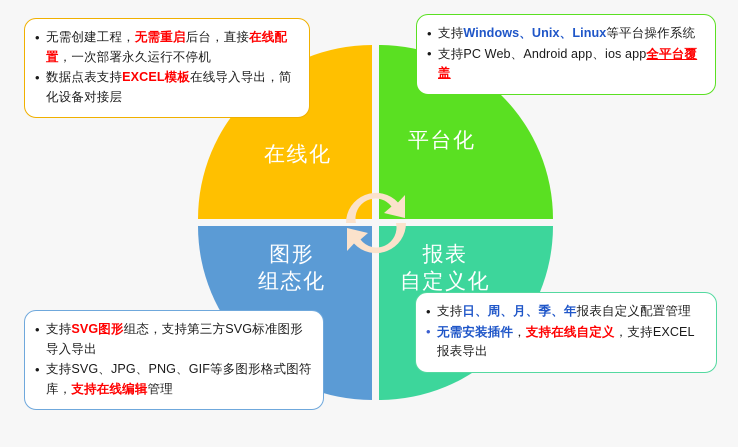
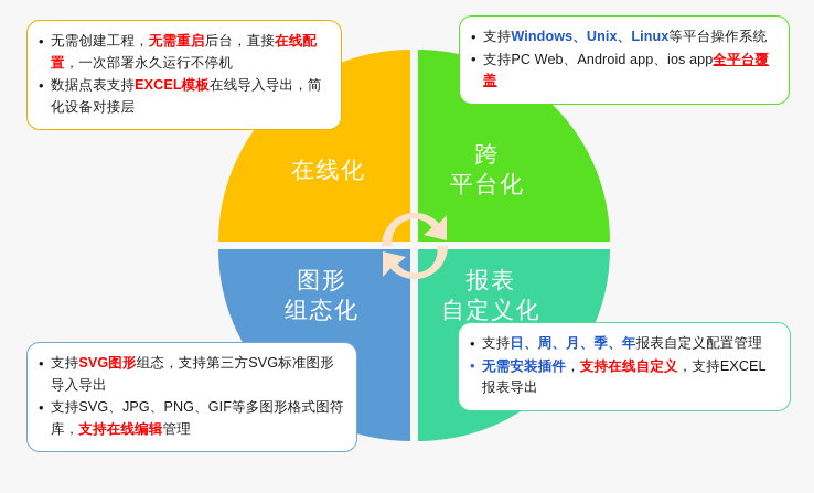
  在线化
+ 跨
  平台化
  图形
  组态化
  报表
  自定义化
  无需创建工程，无需重启后台，直接在线配置，一次部署永久运行不停机
  数据点表支持EXCEL模板在线导入导出，简化设备对接层
  支持Windows、Unix、Linux等平台操作系统
  支持PC Web、Android app、ios app全平台覆盖
  支持SVG图形组态，支持第三方SVG标准图形导入导出
  支持SVG、JPG、PNG、GIF等多图形格式图符库，支持在线编辑管理
  支持日、周、月、季、年报表自定义配置管理
  无需安装插件，支持在线自定义，支持EXCEL报表导出
